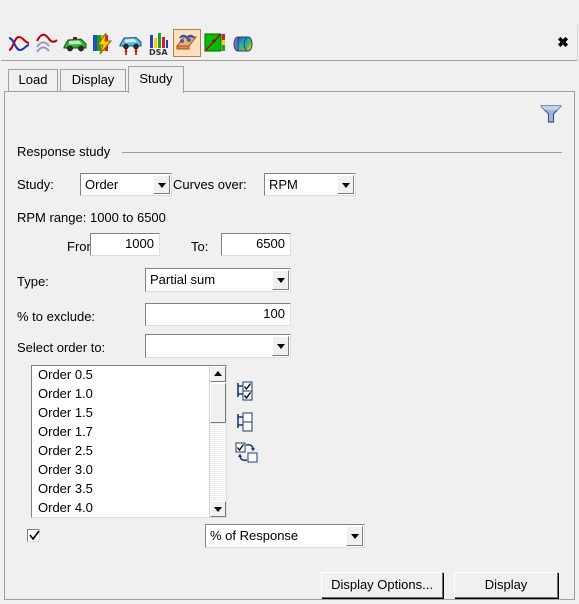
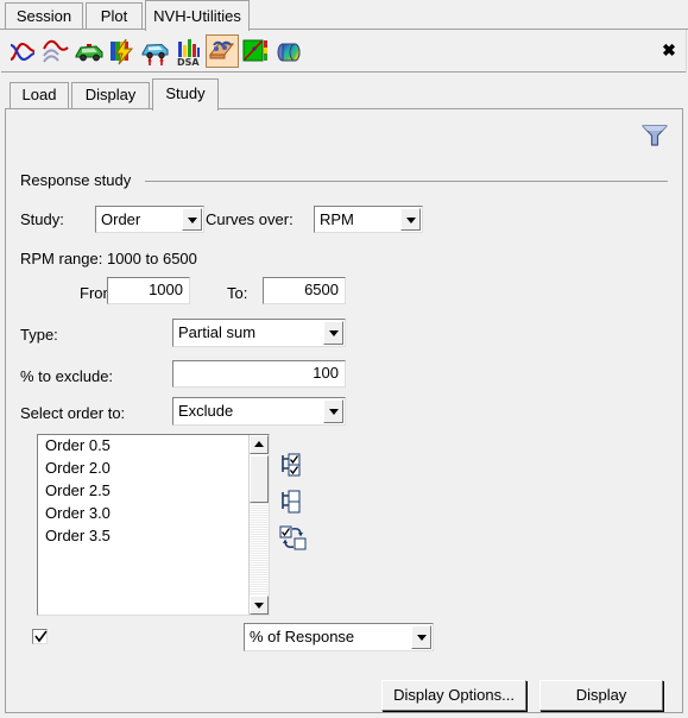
+ Session
+ Plot
+ NVH-Utilities
  DSA
  ✖
  Load
  Display
  Study
  Response study
  Study:
  Order
  Curves over:
  RPM
  RPM range: 1000 to 6500
  1000
  To:
  6500
  Type:
  Partial sum
  % to exclude:
  100
  Select order to:
+ Exclude
  Order 0.5
- Order 1.0
- Order 1.5
- Order 1.7
+ Order 2.0
  Order 2.5
  Order 3.0
  Order 3.5
- Order 4.0
  % of Response
  Display Options...
  Display
